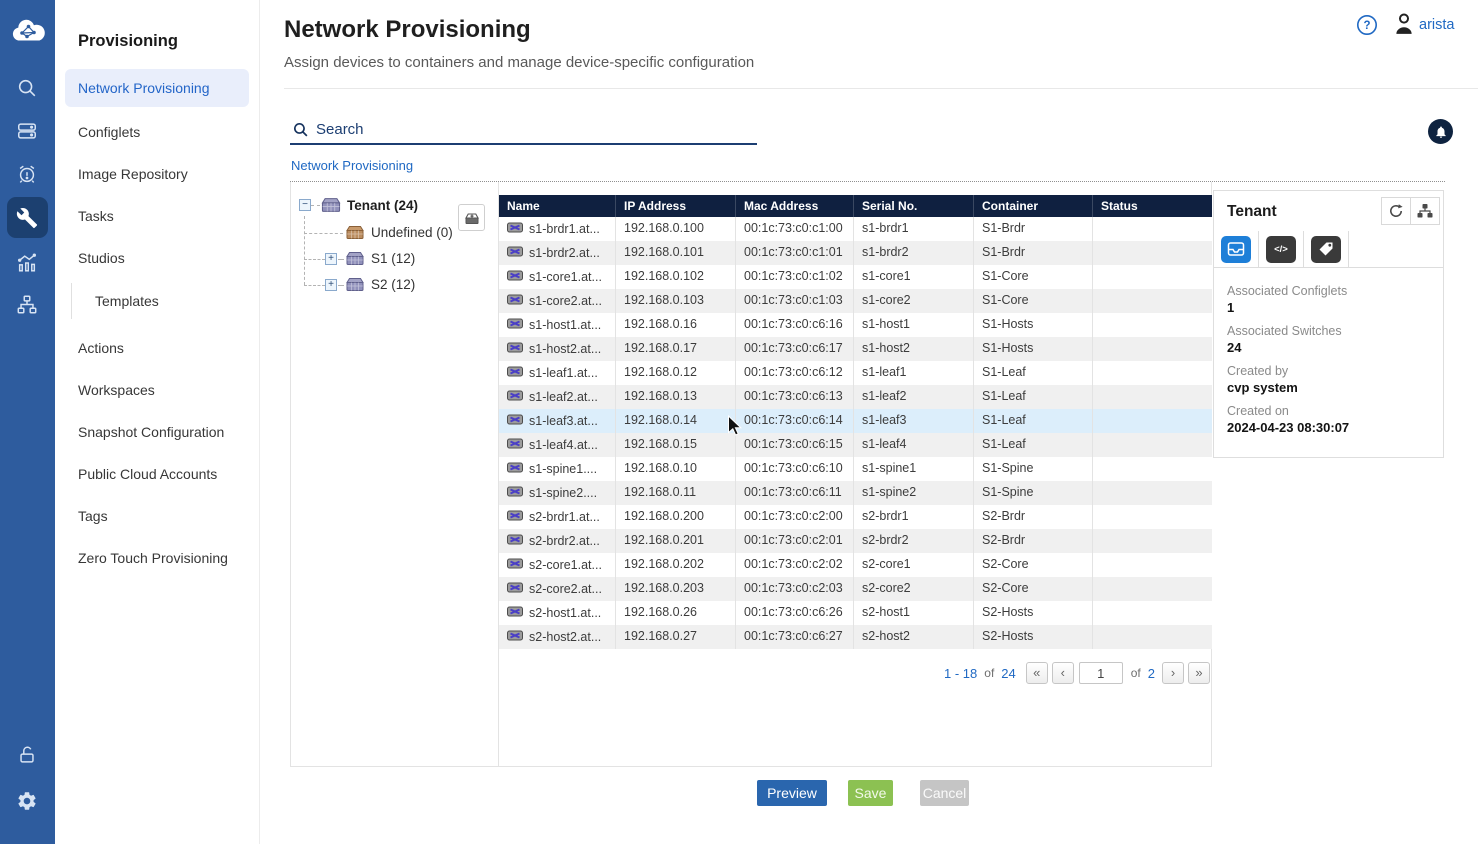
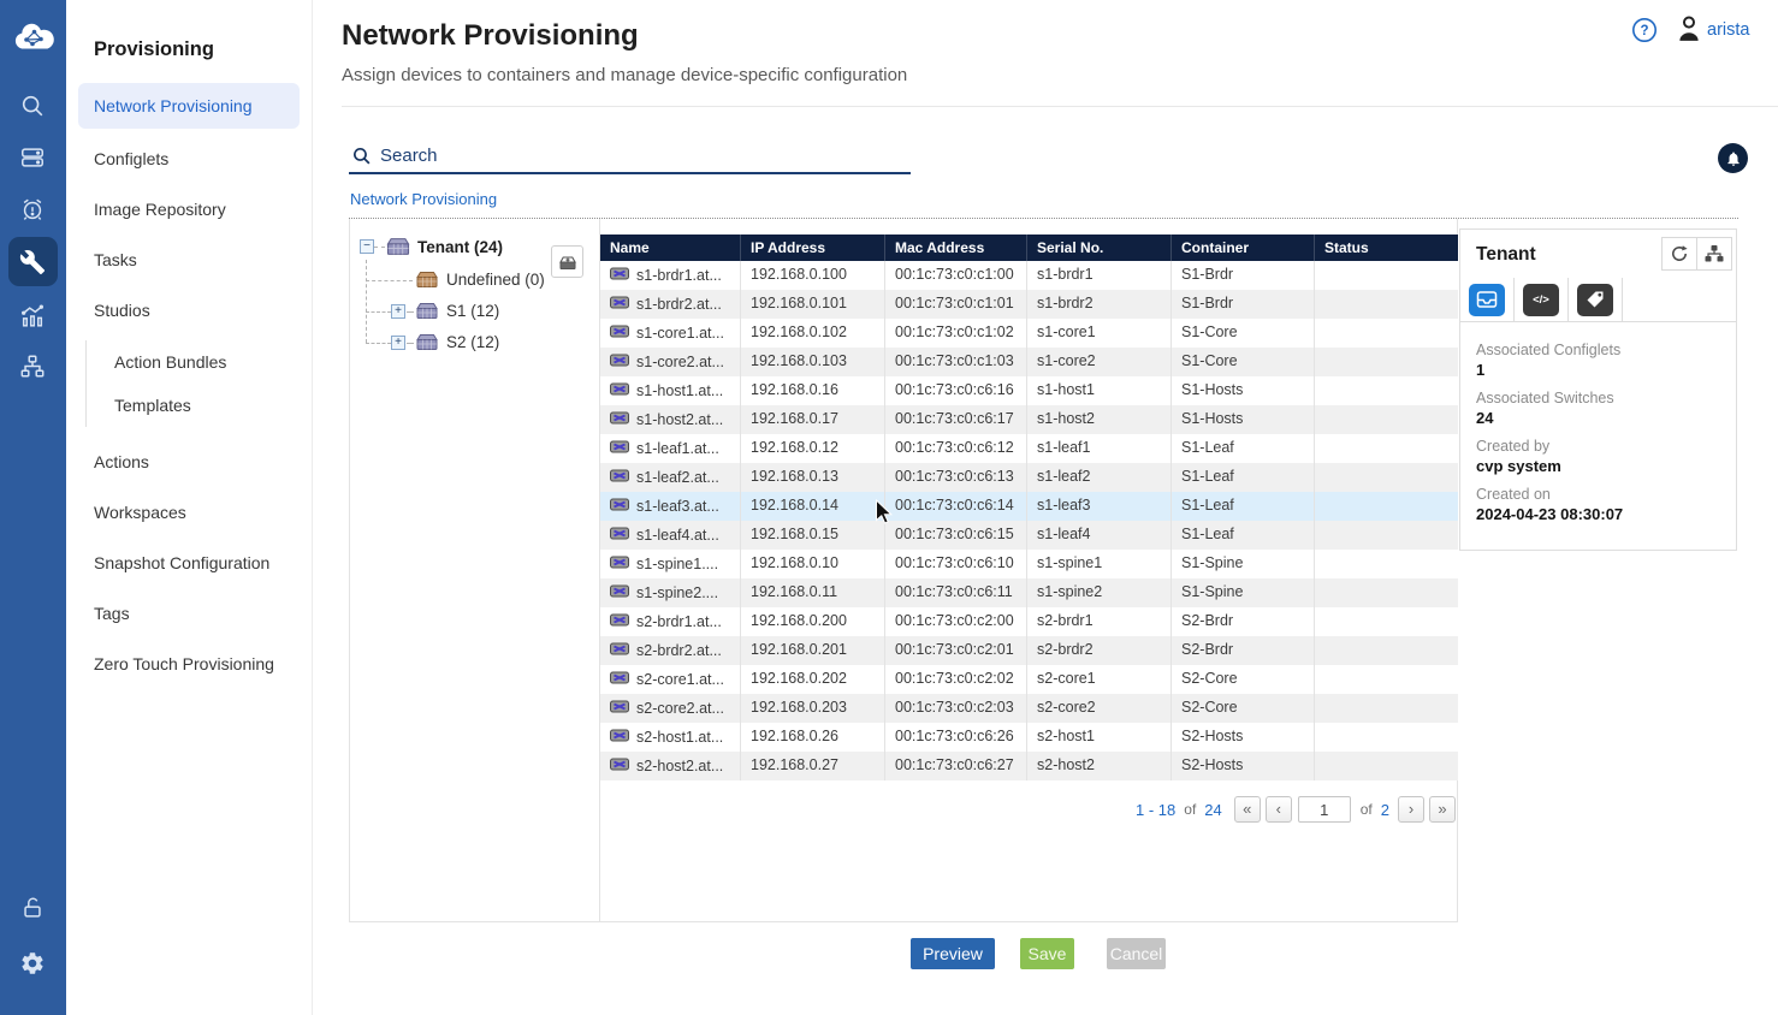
  Provisioning
  Network Provisioning
  Configlets
  Image Repository
  Tasks
  Studios
+ Action Bundles
  Templates
  Actions
  Workspaces
  Snapshot Configuration
- Public Cloud Accounts
  Tags
  Zero Touch Provisioning
  Network Provisioning
  Assign devices to containers and manage device-specific configuration
  ?
  arista
  Search
  Network Provisioning
  −
  Tenant (24)
  Undefined (0)
  +
  S1 (12)
  +
  S2 (12)
  Name
  IP Address
  Mac Address
  Serial No.
  Container
  Status
  s1-brdr1.at...
  192.168.0.100
  00:1c:73:c0:c1:00
  s1-brdr1
  S1-Brdr
  s1-brdr2.at...
  192.168.0.101
  00:1c:73:c0:c1:01
  s1-brdr2
  S1-Brdr
  s1-core1.at...
  192.168.0.102
  00:1c:73:c0:c1:02
  s1-core1
  S1-Core
  s1-core2.at...
  192.168.0.103
  00:1c:73:c0:c1:03
  s1-core2
  S1-Core
  s1-host1.at...
  192.168.0.16
  00:1c:73:c0:c6:16
  s1-host1
  S1-Hosts
  s1-host2.at...
  192.168.0.17
  00:1c:73:c0:c6:17
  s1-host2
  S1-Hosts
  s1-leaf1.at...
  192.168.0.12
  00:1c:73:c0:c6:12
  s1-leaf1
  S1-Leaf
  s1-leaf2.at...
  192.168.0.13
  00:1c:73:c0:c6:13
  s1-leaf2
  S1-Leaf
  s1-leaf3.at...
  192.168.0.14
  00:1c:73:c0:c6:14
  s1-leaf3
  S1-Leaf
  s1-leaf4.at...
  192.168.0.15
  00:1c:73:c0:c6:15
  s1-leaf4
  S1-Leaf
  s1-spine1....
  192.168.0.10
  00:1c:73:c0:c6:10
  s1-spine1
  S1-Spine
  s1-spine2....
  192.168.0.11
  00:1c:73:c0:c6:11
  s1-spine2
  S1-Spine
  s2-brdr1.at...
  192.168.0.200
  00:1c:73:c0:c2:00
  s2-brdr1
  S2-Brdr
  s2-brdr2.at...
  192.168.0.201
  00:1c:73:c0:c2:01
  s2-brdr2
  S2-Brdr
  s2-core1.at...
  192.168.0.202
  00:1c:73:c0:c2:02
  s2-core1
  S2-Core
  s2-core2.at...
  192.168.0.203
  00:1c:73:c0:c2:03
  s2-core2
  S2-Core
  s2-host1.at...
  192.168.0.26
  00:1c:73:c0:c6:26
  s2-host1
  S2-Hosts
  s2-host2.at...
  192.168.0.27
  00:1c:73:c0:c6:27
  s2-host2
  S2-Hosts
  1 - 18
  of
  24
  «
  ‹
  1
  of
  2
  ›
  »
  Tenant
  </>
  Associated Configlets
  1
  Associated Switches
  24
  Created by
  cvp system
  Created on
  2024-04-23 08:30:07
  Preview
  Save
  Cancel
